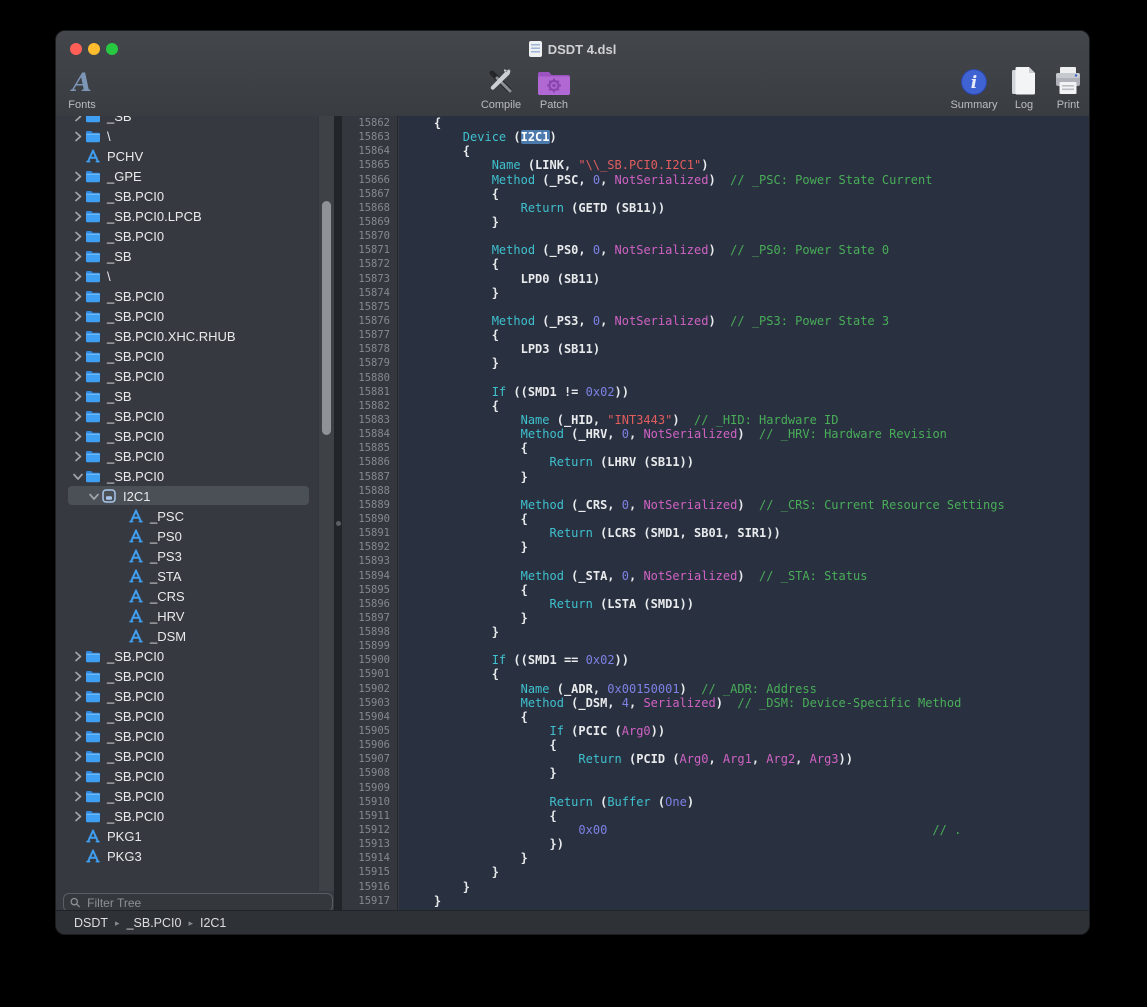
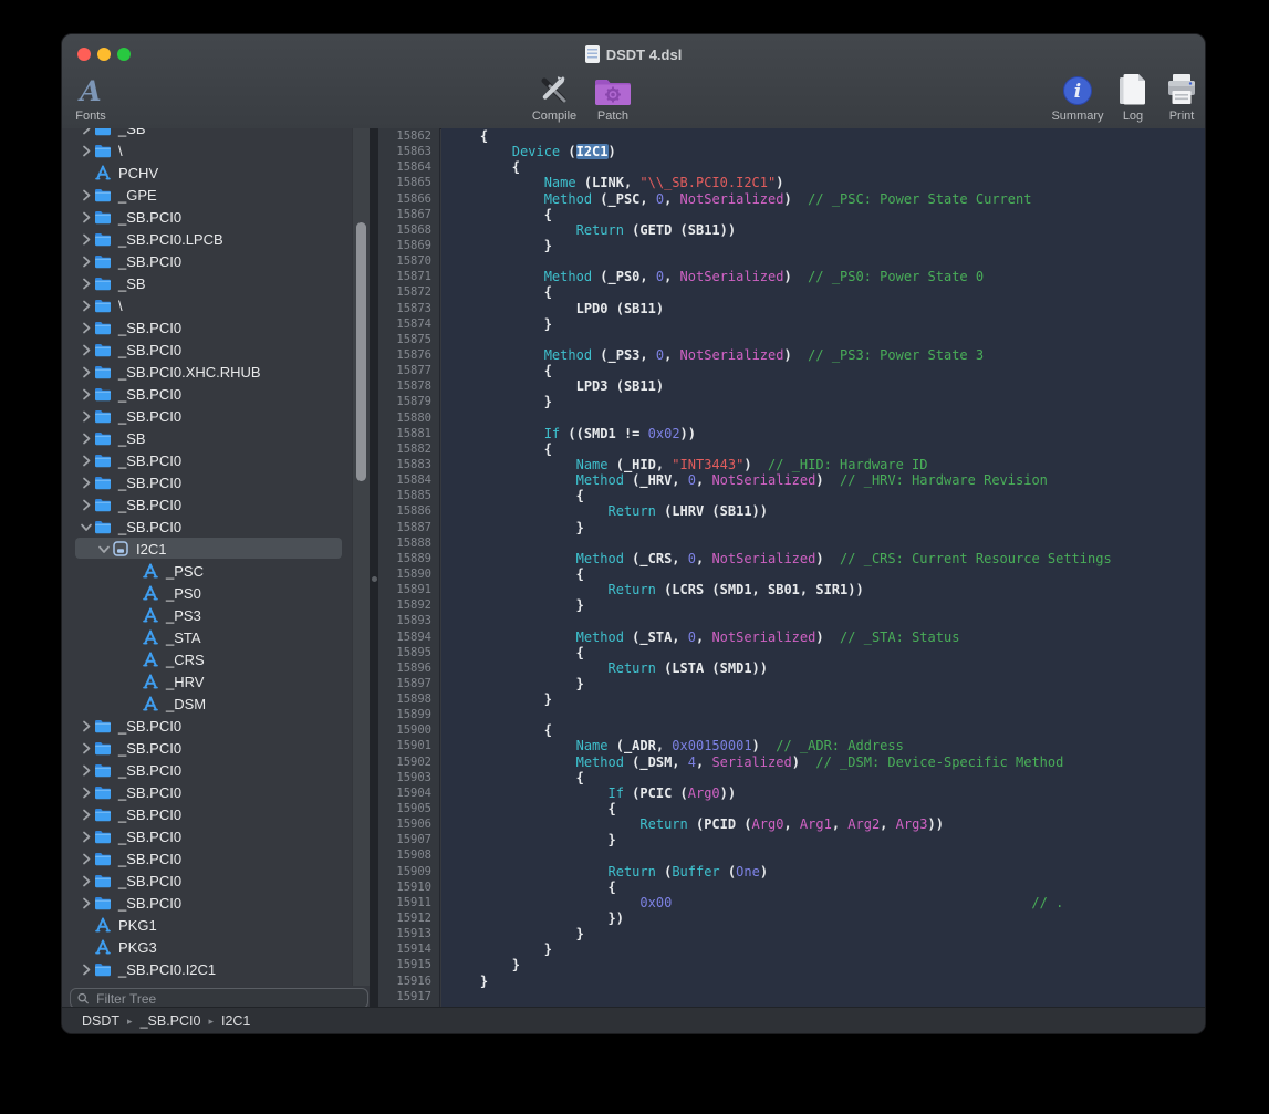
  DSDT 4.dsl
  A
  Fonts
  Compile
  Patch
  i
  Summary
  Log
  Print
  _SB
  \
  PCHV
  _GPE
  _SB.PCI0
  _SB.PCI0.LPCB
  _SB.PCI0
  _SB
  \
  _SB.PCI0
  _SB.PCI0
  _SB.PCI0.XHC.RHUB
  _SB.PCI0
  _SB.PCI0
  _SB
  _SB.PCI0
  _SB.PCI0
  _SB.PCI0
  _SB.PCI0
  I2C1
  _PSC
  _PS0
  _PS3
  _STA
  _CRS
  _HRV
  _DSM
  _SB.PCI0
  _SB.PCI0
  _SB.PCI0
  _SB.PCI0
  _SB.PCI0
  _SB.PCI0
  _SB.PCI0
  _SB.PCI0
  _SB.PCI0
  PKG1
  PKG3
+ _SB.PCI0.I2C1
  Filter Tree
  15862
  15863
  15864
  15865
  15866
  15867
  15868
  15869
  15870
  15871
  15872
  15873
  15874
  15875
  15876
  15877
  15878
  15879
  15880
  15881
  15882
  15883
  15884
  15885
  15886
  15887
  15888
  15889
  15890
  15891
  15892
  15893
  15894
  15895
  15896
  15897
  15898
  15899
  15900
  15901
  15902
  15903
  15904
  15905
  15906
  15907
  15908
  15909
  15910
  15911
  15912
  15913
  15914
  15915
  15916
  15917
  {
  Device (I2C1)
  {
  Name (LINK, "\\_SB.PCI0.I2C1")
  Method (_PSC, 0, NotSerialized) // _PSC: Power State Current
  {
  Return (GETD (SB11))
  }
  Method (_PS0, 0, NotSerialized) // _PS0: Power State 0
  {
  LPD0 (SB11)
  }
  Method (_PS3, 0, NotSerialized) // _PS3: Power State 3
  {
  LPD3 (SB11)
  }
  If ((SMD1 != 0x02))
  {
  Name (_HID, "INT3443") // _HID: Hardware ID
  Method (_HRV, 0, NotSerialized) // _HRV: Hardware Revision
  {
  Return (LHRV (SB11))
  }
  Method (_CRS, 0, NotSerialized) // _CRS: Current Resource Settings
  {
  Return (LCRS (SMD1, SB01, SIR1))
  }
  Method (_STA, 0, NotSerialized) // _STA: Status
  {
  Return (LSTA (SMD1))
  }
  }
- If ((SMD1 == 0x02))
  {
  Name (_ADR, 0x00150001) // _ADR: Address
  Method (_DSM, 4, Serialized) // _DSM: Device-Specific Method
  {
  If (PCIC (Arg0))
  {
  Return (PCID (Arg0, Arg1, Arg2, Arg3))
  }
  Return (Buffer (One)
  {
  0x00 // .
  })
  }
  }
  }
  }
  DSDT
  ▸
  _SB.PCI0
  ▸
  I2C1
